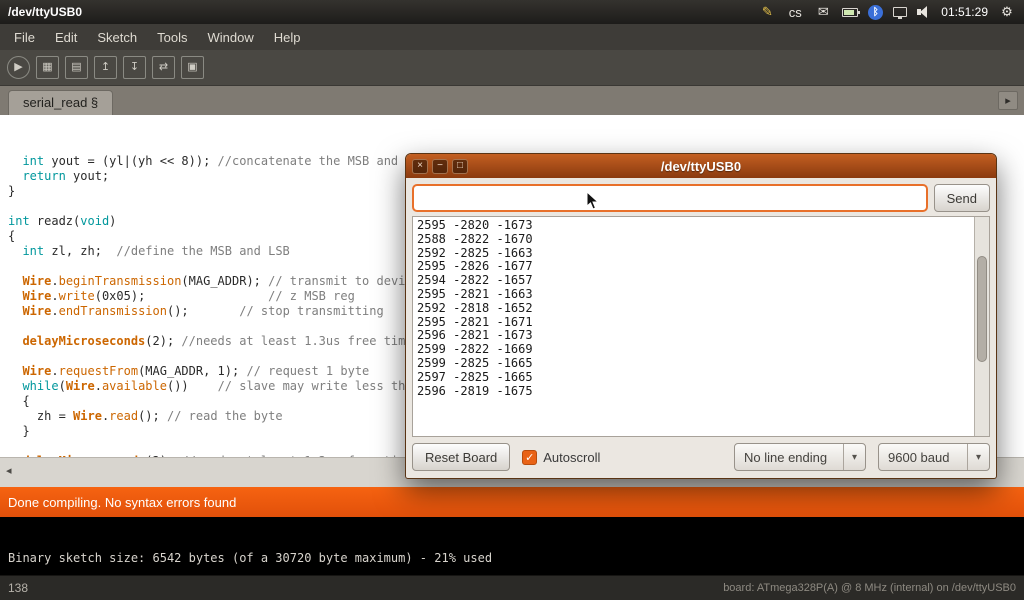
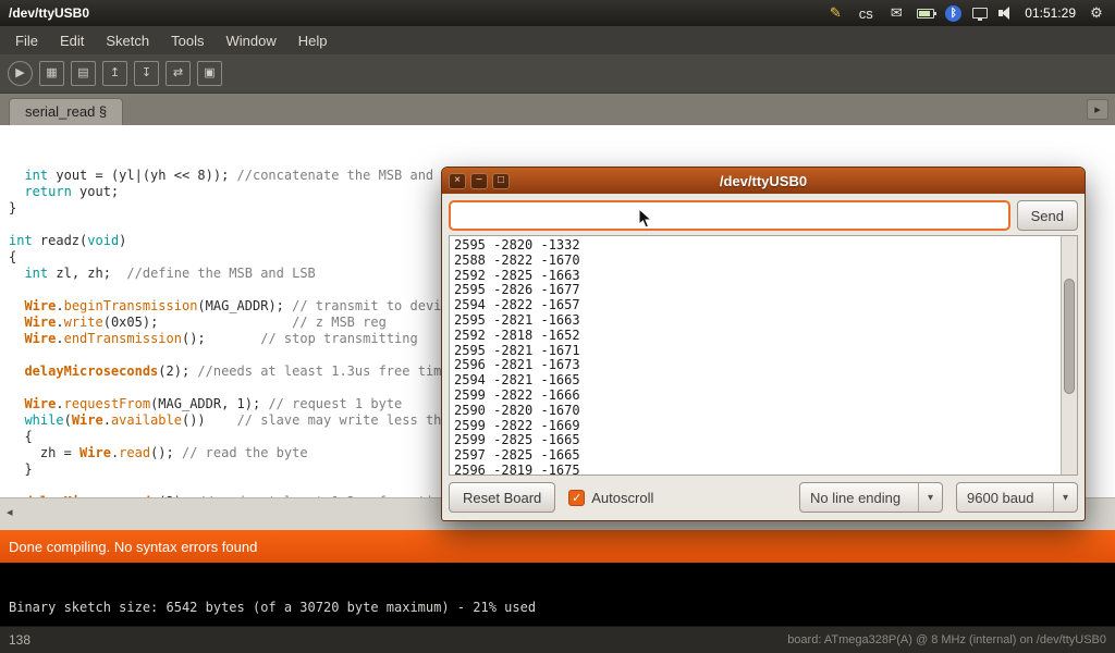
  /dev/ttyUSB0
  ✎
  cs
  ✉
  ᛒ
  01:51:29
  ⚙
  File
  Edit
  Sketch
  Tools
  Window
  Help
  ▶
  ▦
  ▤
  ↥
  ↧
  ⇄
  ▣
  serial_read §
  ▸
  int yout = (yl|(yh << 8)); //concatenate the MSB and
  return yout;
  }
  int readz(void)
  {
  int zl, zh; //define the MSB and LSB
  Wire.beginTransmission(MAG_ADDR); // transmit to devi
  Wire.write(0x05); // z MSB reg
  Wire.endTransmission(); // stop transmitting
  delayMicroseconds(2); //needs at least 1.3us free tim
  Wire.requestFrom(MAG_ADDR, 1); // request 1 byte
  while(Wire.available()) // slave may write less th
  {
  zh = Wire.read(); // read the byte
  }
  ◂
  Done compiling. No syntax errors found
  Binary sketch size: 6542 bytes (of a 30720 byte maximum) - 21% used
  138
  board: ATmega328P(A) @ 8 MHz (internal) on /dev/ttyUSB0
  /dev/ttyUSB0
  ×
  −
  □
  Send
- 2595 -2820 -1673
+ 2595 -2820 -1332
  2588 -2822 -1670
  2592 -2825 -1663
  2595 -2826 -1677
  2594 -2822 -1657
  2595 -2821 -1663
  2592 -2818 -1652
  2595 -2821 -1671
  2596 -2821 -1673
+ 2594 -2821 -1665
+ 2599 -2822 -1666
+ 2590 -2820 -1670
  2599 -2822 -1669
  2599 -2825 -1665
  2597 -2825 -1665
  2596 -2819 -1675
  Reset Board
  ✓
  Autoscroll
  No line ending
  ▾
  9600 baud
  ▾
